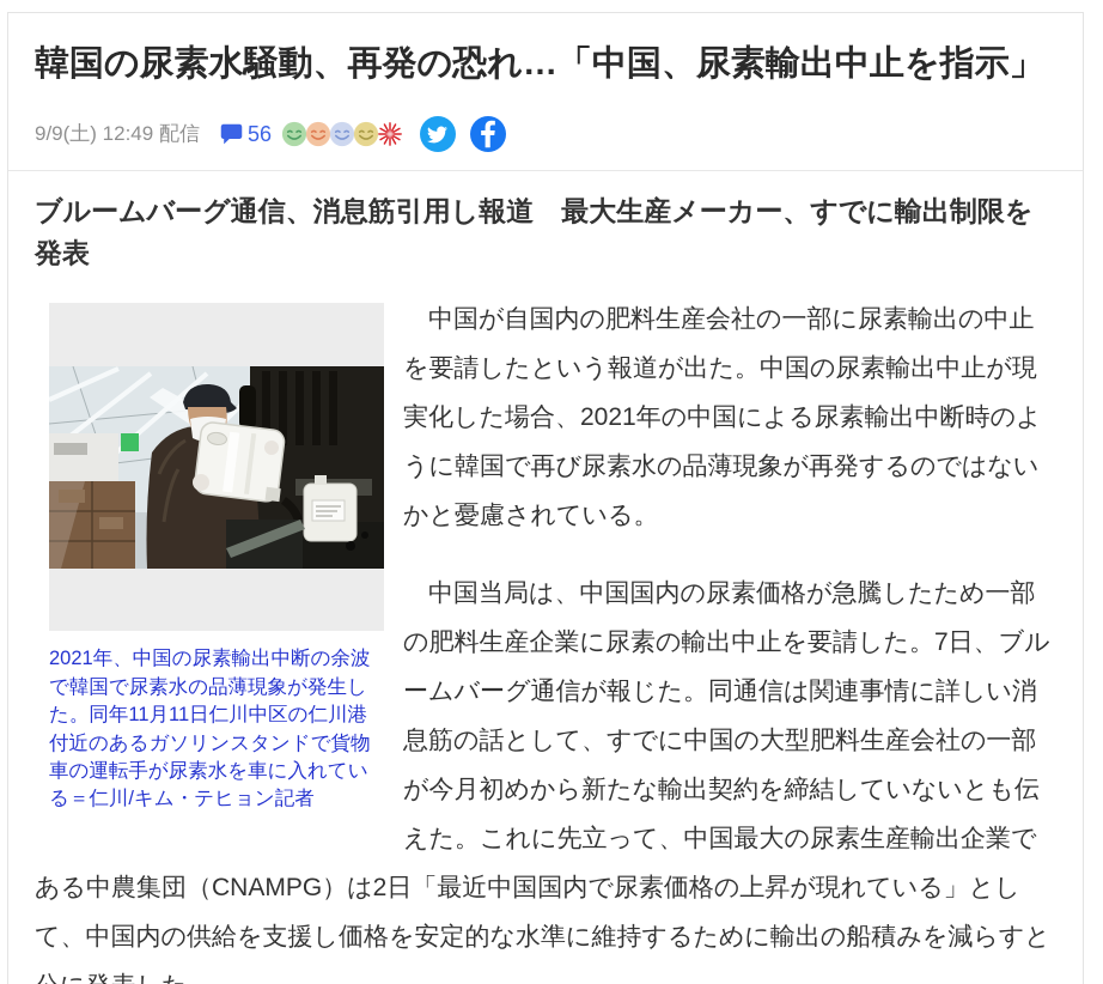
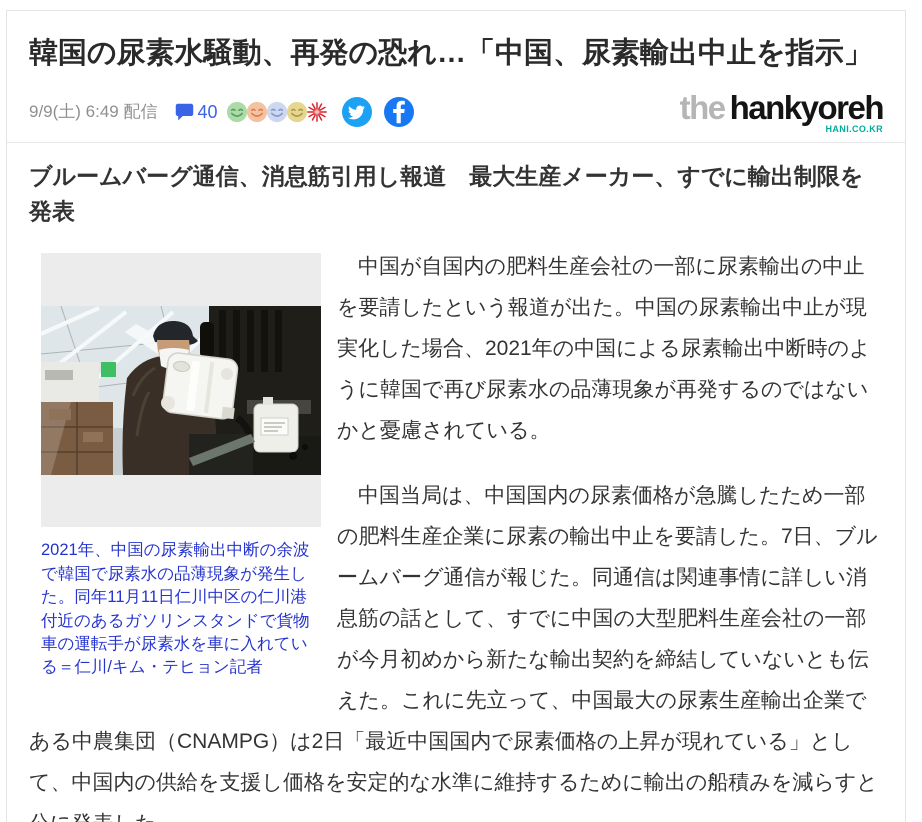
  韓国の尿素水騒動、再発の恐れ…「中国、尿素輸出中止を指示」
- 9/9(土) 12:49 配信
+ 9/9(土) 6:49 配信
- 56
+ 40
+ the hankyoreh
+ HANI.CO.KR
  ブルームバーグ通信、消息筋引用し報道 最大生産メーカー、すでに輸出制限を発表
  2021年、中国の尿素輸出中断の余波で韓国で尿素水の品薄現象が発生した。同年11月11日仁川中区の仁川港付近のあるガソリンスタンドで貨物車の運転手が尿素水を車に入れている＝仁川/キム・テヒョン記者
  中国が自国内の肥料生産会社の一部に尿素輸出の中止を要請したという報道が出た。中国の尿素輸出中止が現実化した場合、2021年の中国による尿素輸出中断時のように韓国で再び尿素水の品薄現象が再発するのではないかと憂慮されている。
  中国当局は、中国国内の尿素価格が急騰したため一部の肥料生産企業に尿素の輸出中止を要請した。7日、ブルームバーグ通信が報じた。同通信は関連事情に詳しい消息筋の話として、すでに中国の大型肥料生産会社の一部が今月初めから新たな輸出契約を締結していないとも伝えた。これに先立って、中国最大の尿素生産輸出企業である中農集団（CNAMPG）は2日「最近中国国内で尿素価格の上昇が現れている」として、中国内の供給を支援し価格を安定的な水準に維持するために輸出の船積みを減らすと
